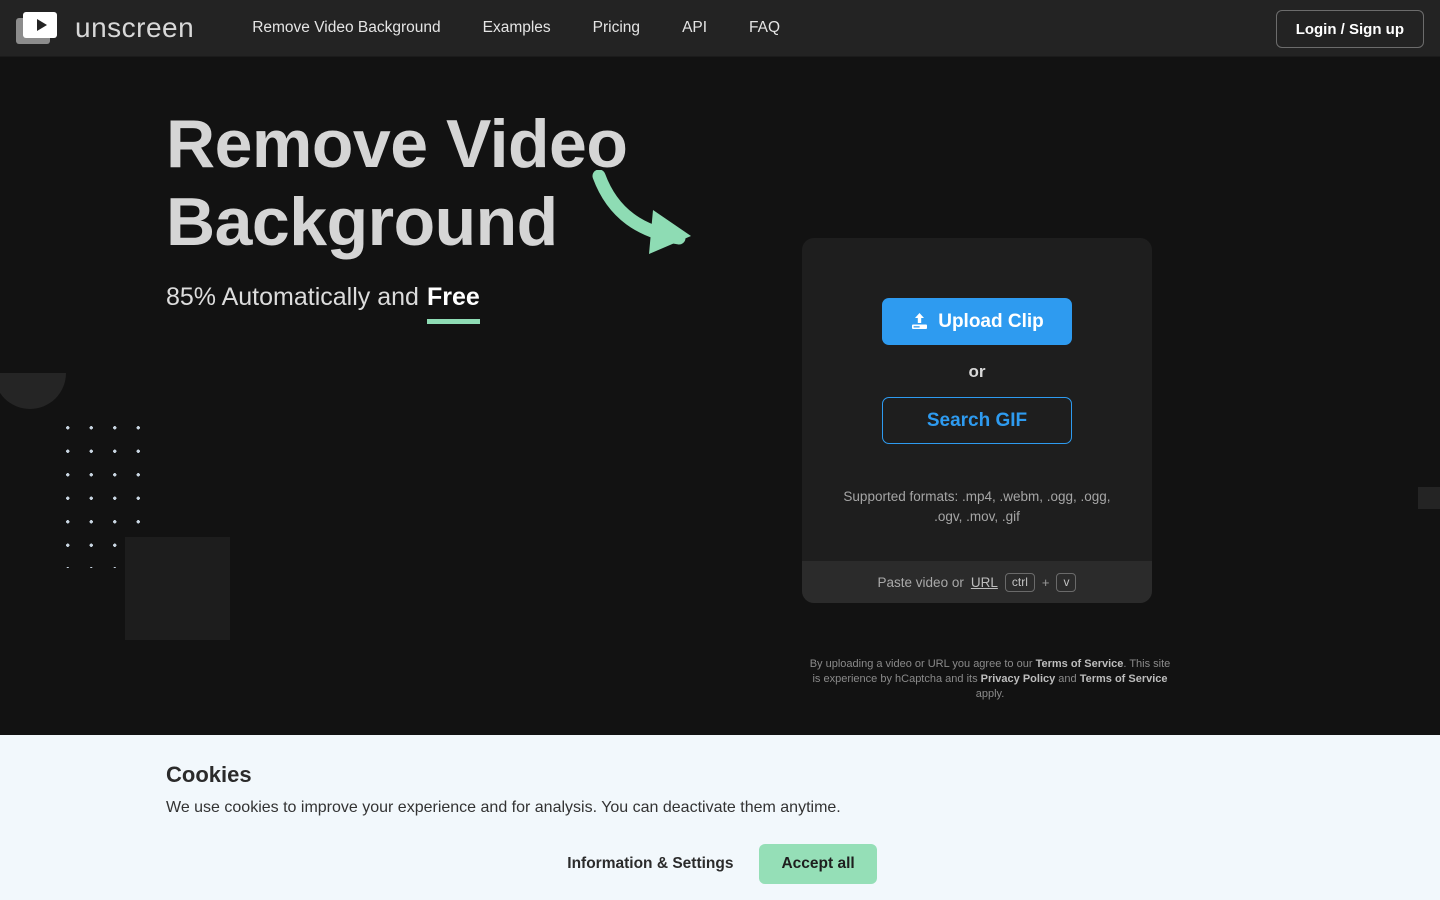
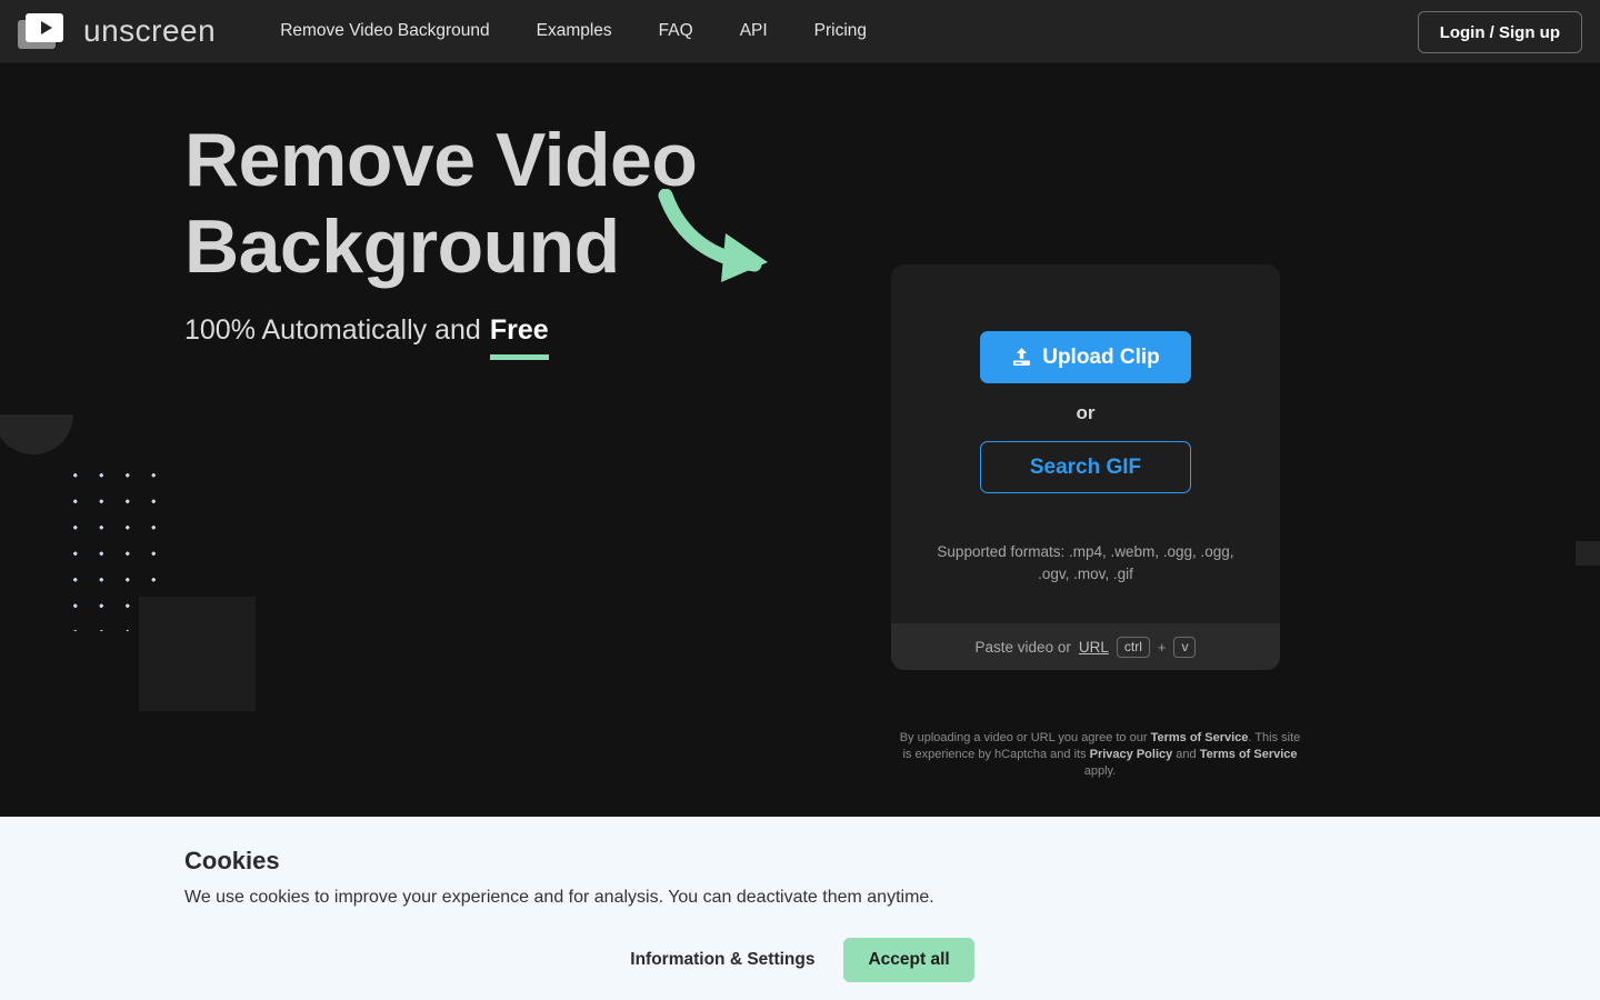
  unscreen
  Remove Video Background
  Examples
- Pricing
+ FAQ
  API
- FAQ
+ Pricing
  Login / Sign up
  Remove Video Background
- 85% Automatically and
+ 100% Automatically and
  Free
  Upload Clip
  or
  Search GIF
  Supported formats: .mp4, .webm, .ogg, .ogg, .ogv, .mov, .gif
  Paste video or
  URL
  ctrl
  +
  v
  By uploading a video or URL you agree to our Terms of Service. This site is experience by hCaptcha and its Privacy Policy and Terms of Service apply.
  Cookies
  We use cookies to improve your experience and for analysis. You can deactivate them anytime.
  Information & Settings
  Accept all
